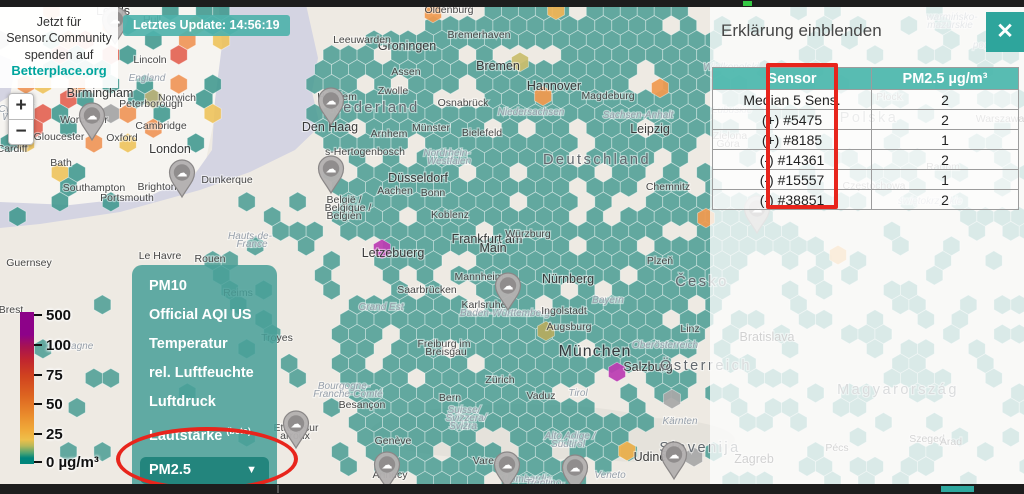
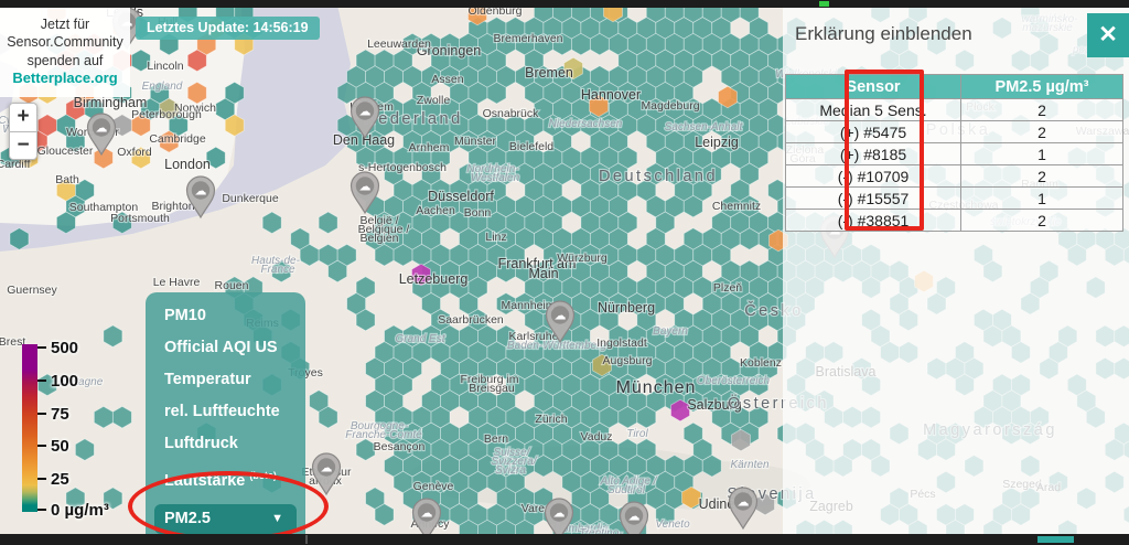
  Lincoln
  England
  Birmingham
  Norwich
  Peterborough
  Cambridge
  Oxford
  Gloucester
  London
  Cardiff
  Bath
  Southampton
  Portsmouth
  Brighton
  Dunkerque
  Guernsey
  Hauts-de-
  France
  Reims
  Troyes
  Brest
  Bretagne
  Rouen
  Le Havre
  Bourgogne-
  Franche-Comté
  Besançon
  Genève
  Suisse/
  Svizzera/
  Svizra
  Zürich
  Bern
  Vaduz
  mbardia
  Veneto
  Udin
  Alto Adige /
  Südtirol
  Tirol
  Groningen
  Leeuwarden
  Assen
  Bremerhaven
  Oldenburg
  Bremen
  Hannover
  Osnabrück
  Zwolle
  ederland
  Den Haag
  Arnhem
  Münster
  Bielefeld
  s-Hertogenbosch
  Nordrhein-
  Westfalen
  Düsseldorf
  Aachen
  Bonn
  België /
  Belgique /
  Belgien
- Koblenz
+ Linz
  Frankfurt am
  Main
  Letzebuerg
  Mannhei
  Saarbrücken
  Karlsruhe
  Grand Est
  Baden-Württemberg
  Würzburg
  Nürnberg
  Bayern
  Ingolstadt
  Augsburg
  München
  Freiburg im
  Breisgau
  Niedersachsen
  Magdeburg
  Sachsen-Anhalt
  Deutschland
  Leipzig
  Chemnitz
  Plzeň
  Česko
- Linz
+ Koblenz
  Salzburg
  Oberösterreich
  Österreich
  Kärnten
  Lubuskie
  Zielona
  Góra
  Polska
  Warszawa
  Radom
  Częstochowa
  świętokrzyskie
  warmińsko-
  mazurskie
  Bratislava
  Magyarország
  Zagreb
  Pécs
  Szeged
  Arad
  ☁
  ☁
  ☁
  ☁
  ☁
  ☁
  ☁
  ☁
  ☁
  ☁
  ☁
  Jetzt für
  Sensor.Community
  spenden auf
  Betterplace.org
  Letztes Update: 14:56:19
  +
  −
  500
  100
  75
  50
  25
  0 µg/m³
  PM10
  Official AQI US
  Temperatur
  rel. Luftfeuchte
  Luftdruck
  Lautstärke (beta)
  PM2.5
  ▼
  Erklärung einblenden
  ✕
  Sensor	PM2.5 µg/m³
  Median 5 Sens.	2
  (+) #5475	2
  (+) #8185	1
- (-) #14361	2
+ (-) #10709	2
  (-) #15557	1
  (-) #38851	2
